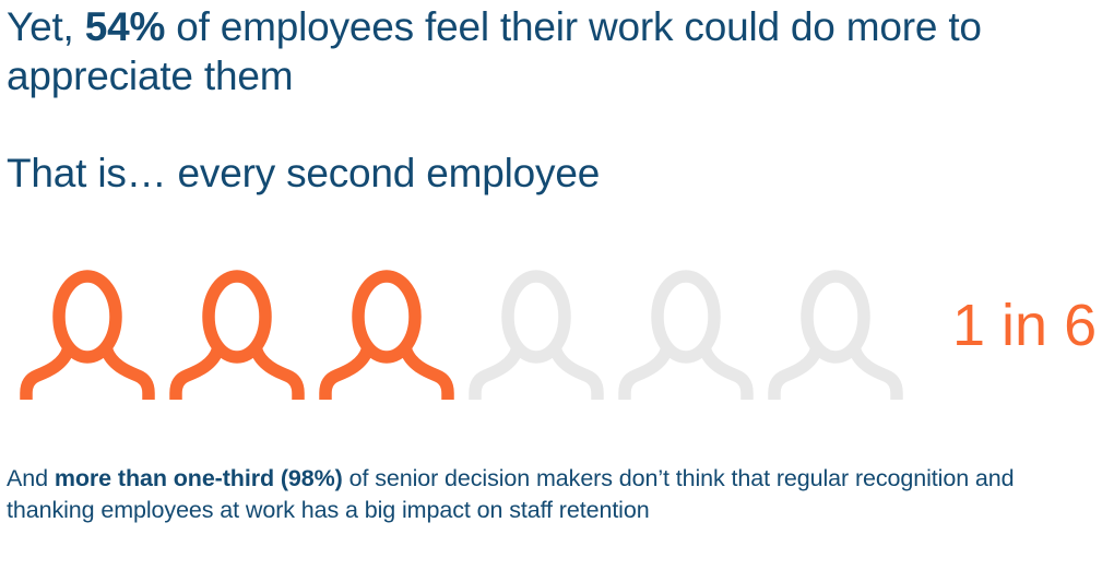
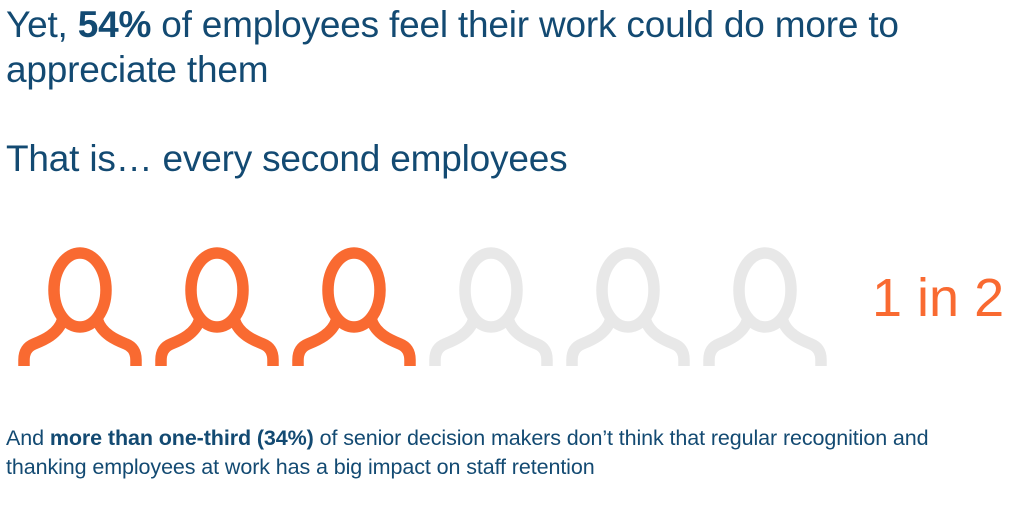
  Yet, 54% of employees feel their work could do more to appreciate them
- That is… every second employee
+ That is… every second employees
- 1 in 6
+ 1 in 2
- And more than one-third (98%) of senior decision makers don’t think that regular recognition and thanking employees at work has a big impact on staff retention
+ And more than one-third (34%) of senior decision makers don’t think that regular recognition and thanking employees at work has a big impact on staff retention
